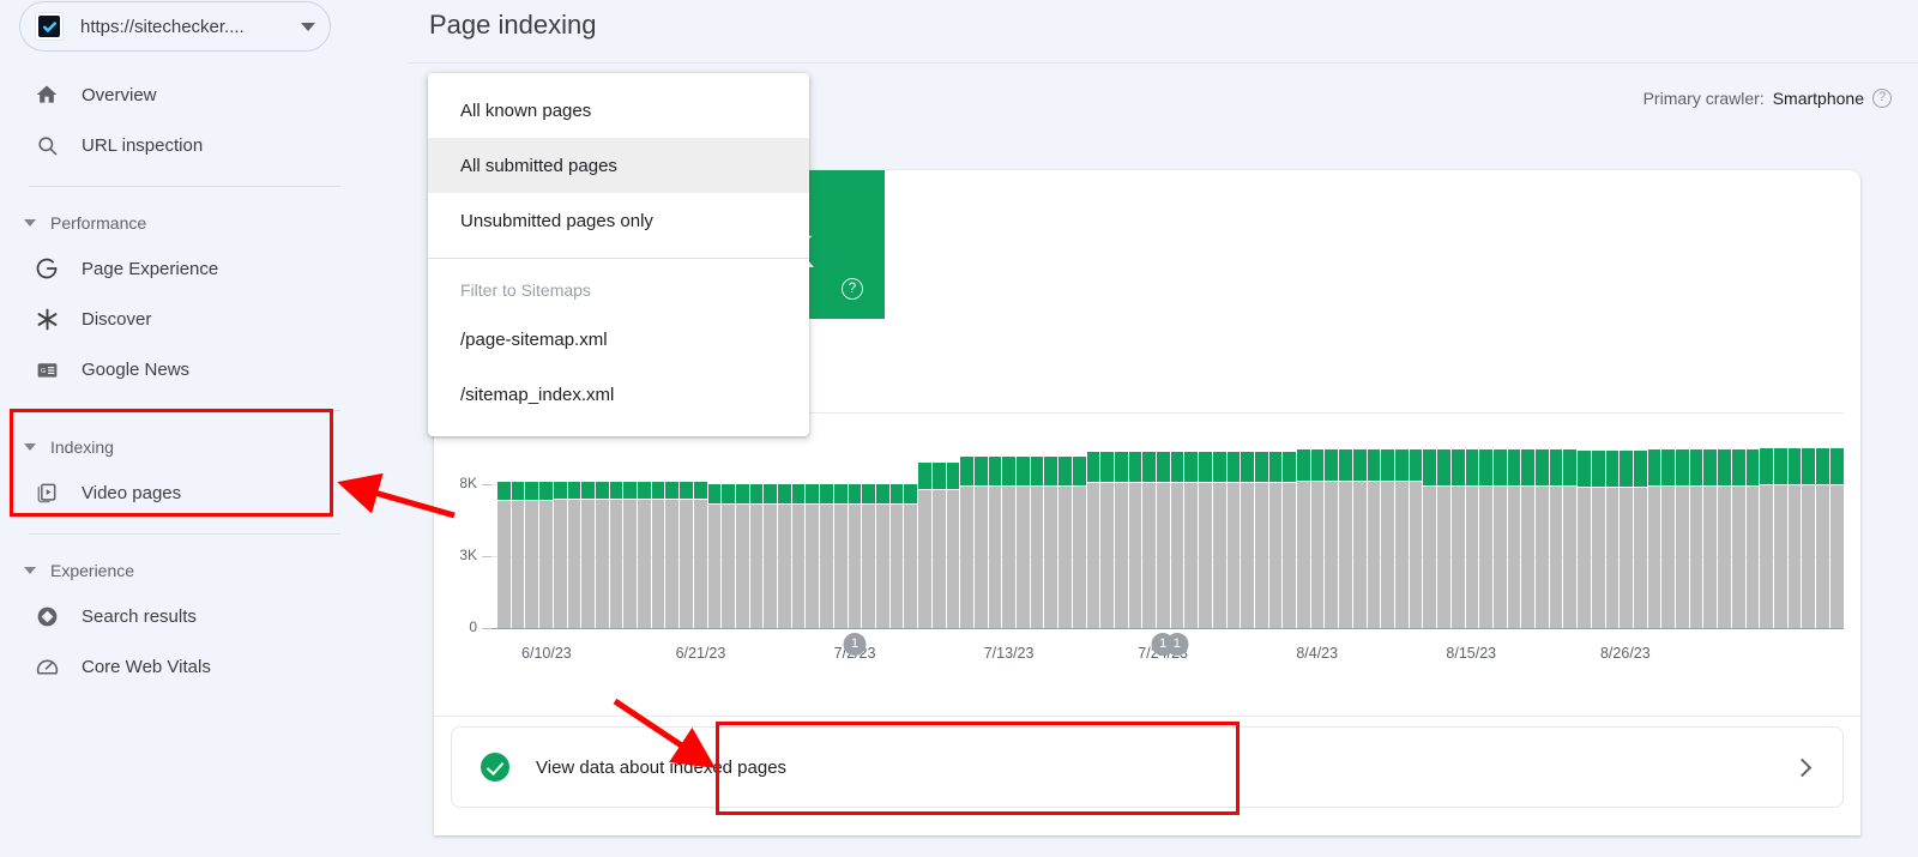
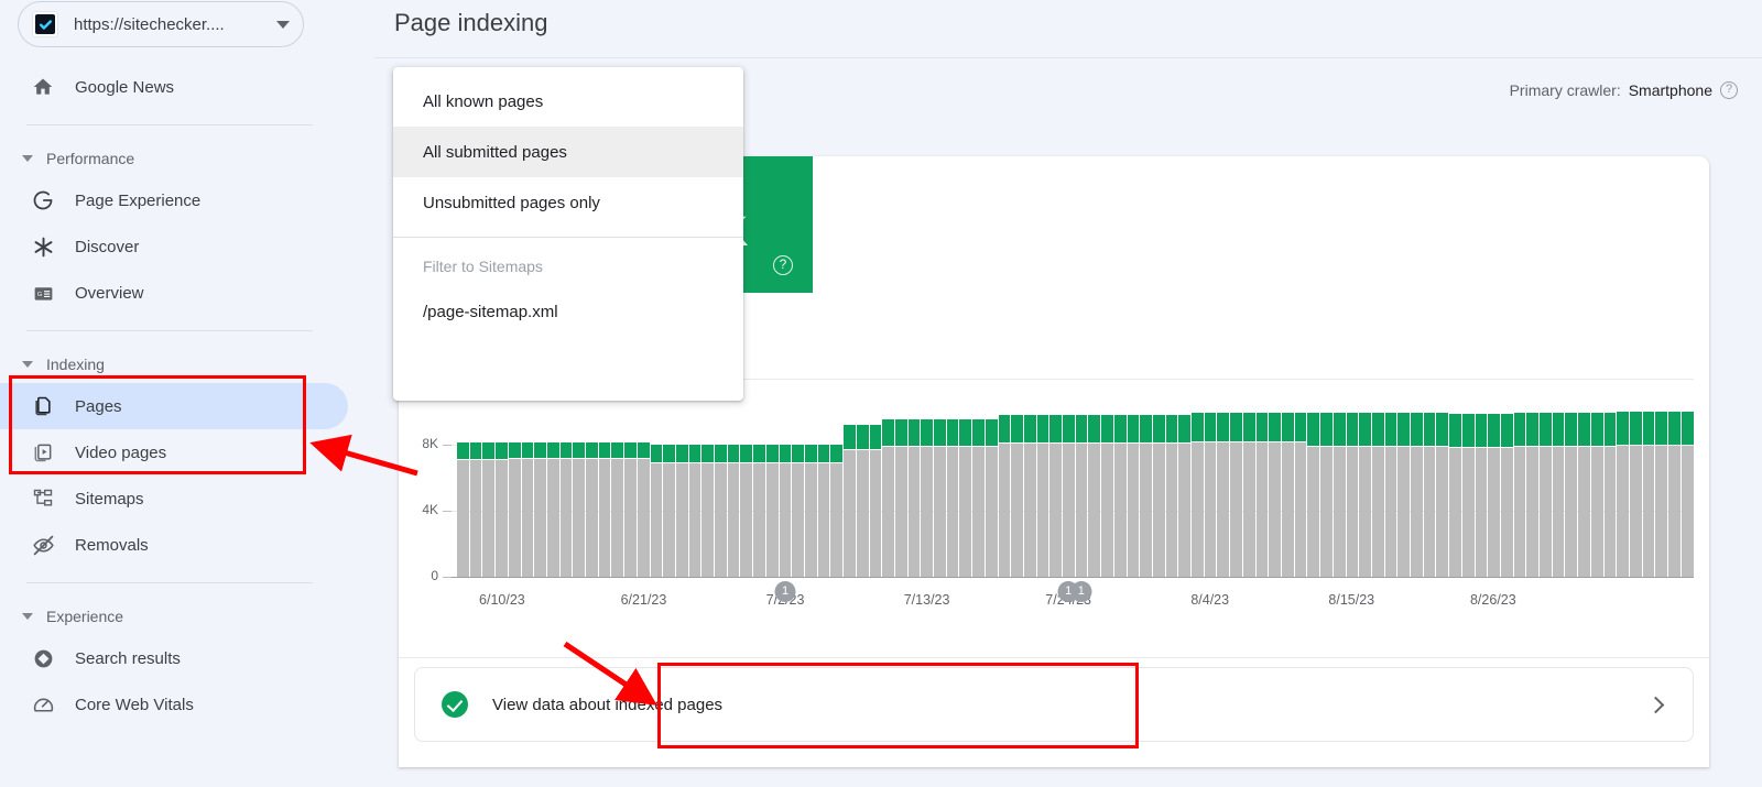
  https://sitechecker....
- Overview
+ Google News
- URL inspection
  Performance
  Page Experience
  Discover
- Google News
+ Overview
  Indexing
+ Pages
  Video pages
+ Sitemaps
+ Removals
  Experience
  Search results
  Core Web Vitals
  Page indexing
  Primary crawler:
  Smartphone
  ?
  ?
  0
- 3K
+ 4K
  8K
  6/10/23
  6/21/23
  7/13/23
  8/4/23
  8/15/23
  8/26/23
  1
  1
  1
  View data about indexed pages
  All known pages
  All submitted pages
  Unsubmitted pages only
  Filter to Sitemaps
  /page-sitemap.xml
- /sitemap_index.xml
